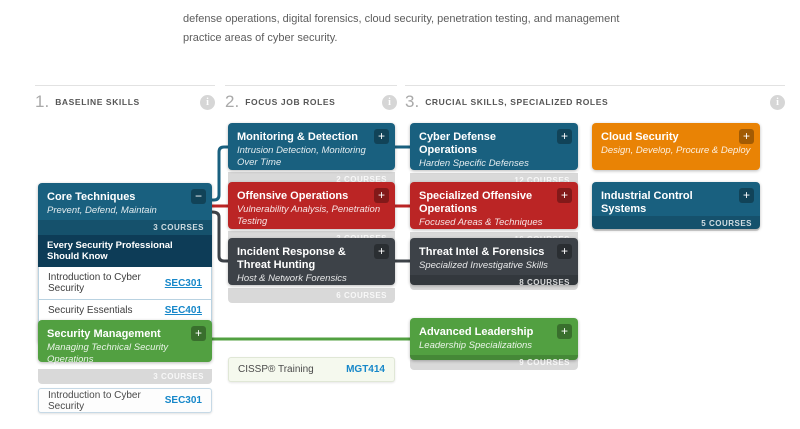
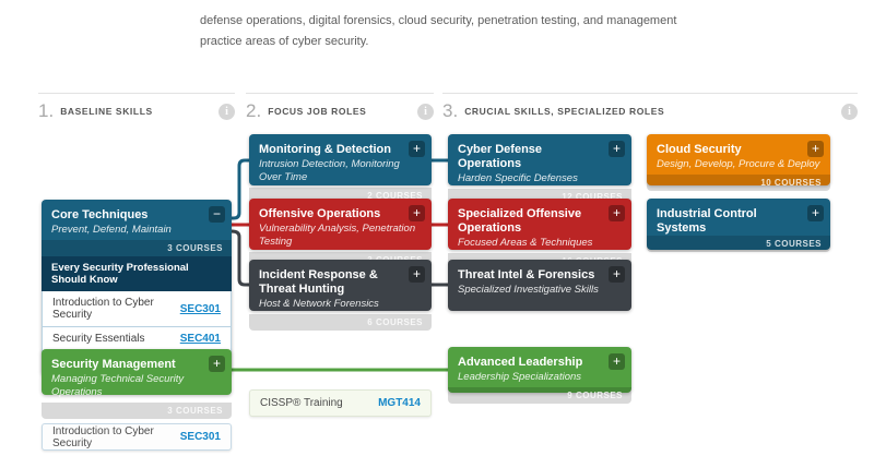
  defense operations, digital forensics, cloud security, penetration testing, and management practice areas of cyber security.
  1.
  BASELINE SKILLS
  i
  2.
  FOCUS JOB ROLES
  i
  3.
  CRUCIAL SKILLS, SPECIALIZED ROLES
  i
  Core Techniques
  −
  Prevent, Defend, Maintain
  3 COURSES
  Every Security Professional Should Know
  Introduction to Cyber Security
  SEC301
  Security Essentials
  SEC401
  Monitoring & Detection
  +
  Intrusion Detection, Monitoring Over Time
  2 COURSES
  Offensive Operations
  +
  Vulnerability Analysis, Penetration Testing
  Incident Response & Threat Hunting
  +
  Host & Network Forensics
  6 COURSES
  Cyber Defense Operations
  +
  Harden Specific Defenses
  12 COURSES
  Specialized Offensive Operations
  +
  Focused Areas & Techniques
  Threat Intel & Forensics
  +
  Specialized Investigative Skills
- 8 COURSES
  Cloud Security
  +
  Design, Develop, Procure & Deploy
+ 10 COURSES
  Industrial Control Systems
  +
  5 COURSES
  Security Management
  +
  Managing Technical Security Operations
  3 COURSES
  Advanced Leadership
  +
  Leadership Specializations
  9 COURSES
  CISSP® Training
  MGT414
  Introduction to Cyber Security
  SEC301
